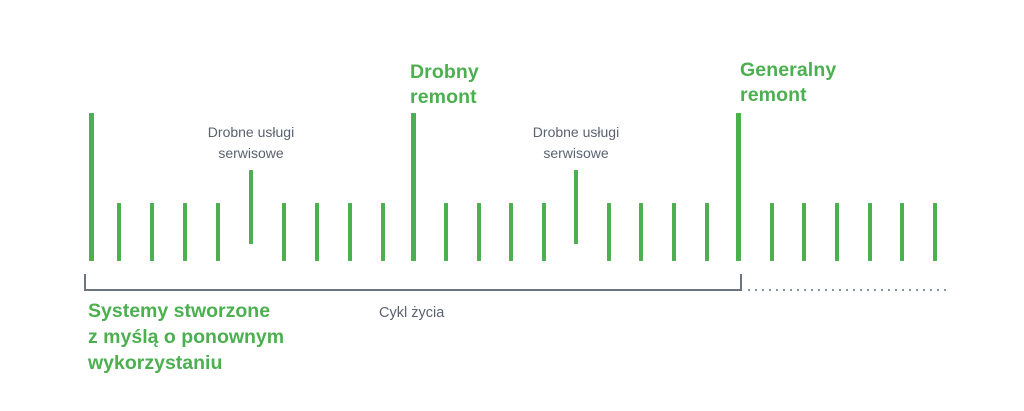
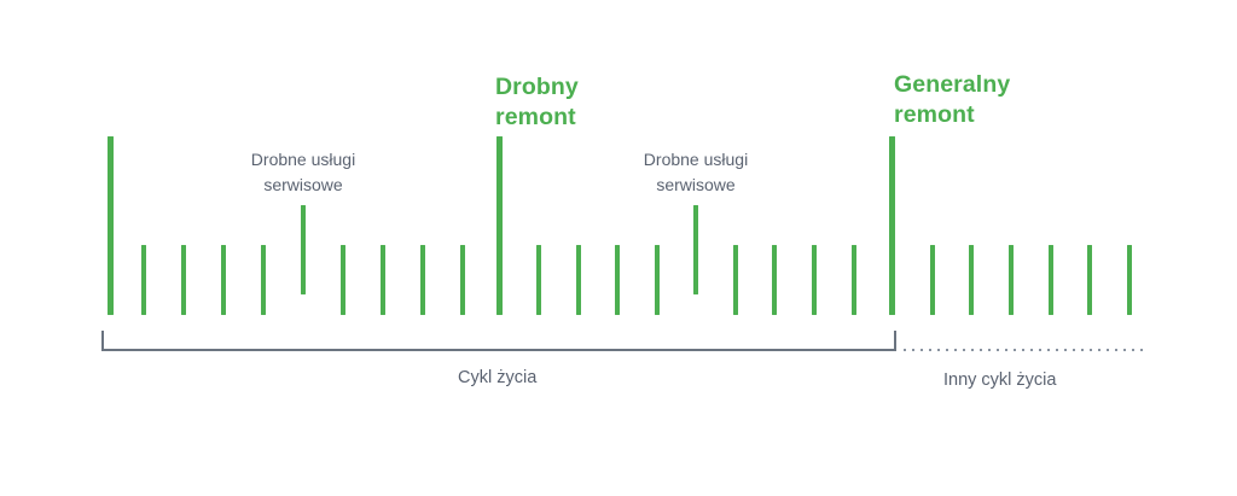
  Drobny
  remont
  Generalny
  remont
  Drobne usługi
  serwisowe
  Drobne usługi
  serwisowe
- Systemy stworzone
- z myślą o ponownym
- wykorzystaniu
  Cykl życia
+ Inny cykl życia
